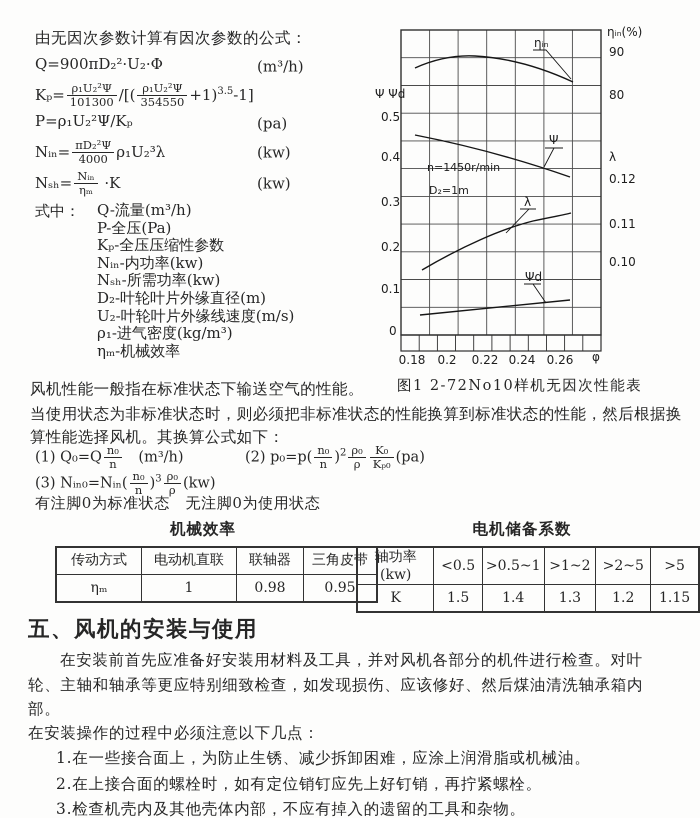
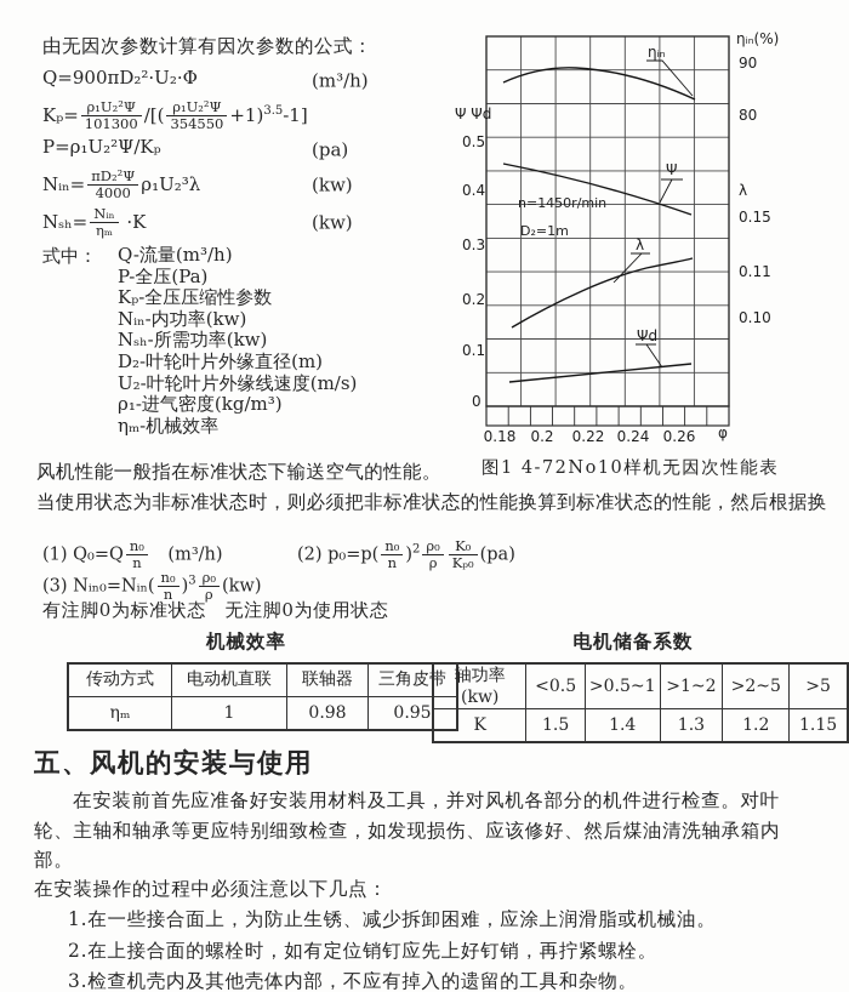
  由无因次参数计算有因次参数的公式：
  Q=900πD₂²·U₂·Φ
  (m³/h)
  Kₚ=
  ρ₁U₂²Ψ
  101300
  /[(
  ρ₁U₂²Ψ
  354550
  +1)3.5-1]
  P=ρ₁U₂²Ψ/Kₚ
  (pa)
  Nᵢₙ=
  πD₂²Ψ
  4000
  ρ₁U₂³λ
  (kw)
  Nₛₕ=
  Nᵢₙ
  ηₘ
  ·K
  (kw)
  式中：
  Q-流量(m³/h)
  P-全压(Pa)
  Kₚ-全压压缩性参数
  Nᵢₙ-内功率(kw)
  Nₛₕ-所需功率(kw)
  D₂-叶轮叶片外缘直径(m)
  U₂-叶轮叶片外缘线速度(m/s)
  ρ₁-进气密度(kg/m³)
  ηₘ-机械效率
  Ψ Ψd
  0.5
  0.4
  0.3
  0.2
  0.1
  0
  ηᵢₙ(%)
  90
  80
  λ
- 0.12
+ 0.15
  0.11
  0.10
  0.18
  0.2
  0.22
  0.24
  0.26
  φ
  n=1450r/min
  D₂=1m
  ηᵢₙ
  Ψ
  λ
  Ψd
- 图1 2-72No10样机无因次性能表
+ 图1 4-72No10样机无因次性能表
  风机性能一般指在标准状态下输送空气的性能。
  当使用状态为非标准状态时，则必须把非标准状态的性能换算到标准状态的性能，然后根据换
- 算性能选择风机。其换算公式如下：
  (1) Q₀=Q
  n₀
  n
  (m³/h)
  (2) p₀=p(
  n₀
  n
  )2
  ρ₀
  ρ
  K₀
  Kₚ₀
  (pa)
  (3) Nᵢₙ₀=Nᵢₙ(
  n₀
  n
  )3
  ρ₀
  ρ
  (kw)
  有注脚0为标准状态 无注脚0为使用状态
  机械效率
  传动方式	电动机直联	联轴器	三角皮带
  ηₘ	1	0.98	0.95
  电机储备系数
  轴功率(kw)	<0.5	>0.5~1	>1~2	>2~5	>5
  K	1.5	1.4	1.3	1.2	1.15
  五、风机的安装与使用
  在安装前首先应准备好安装用材料及工具，并对风机各部分的机件进行检查。对叶
  轮、主轴和轴承等更应特别细致检查，如发现损伤、应该修好、然后煤油清洗轴承箱内
  部。
  在安装操作的过程中必须注意以下几点：
  1.在一些接合面上，为防止生锈、减少拆卸困难，应涂上润滑脂或机械油。
  2.在上接合面的螺栓时，如有定位销钉应先上好钉销，再拧紧螺栓。
  3.检查机壳内及其他壳体内部，不应有掉入的遗留的工具和杂物。
